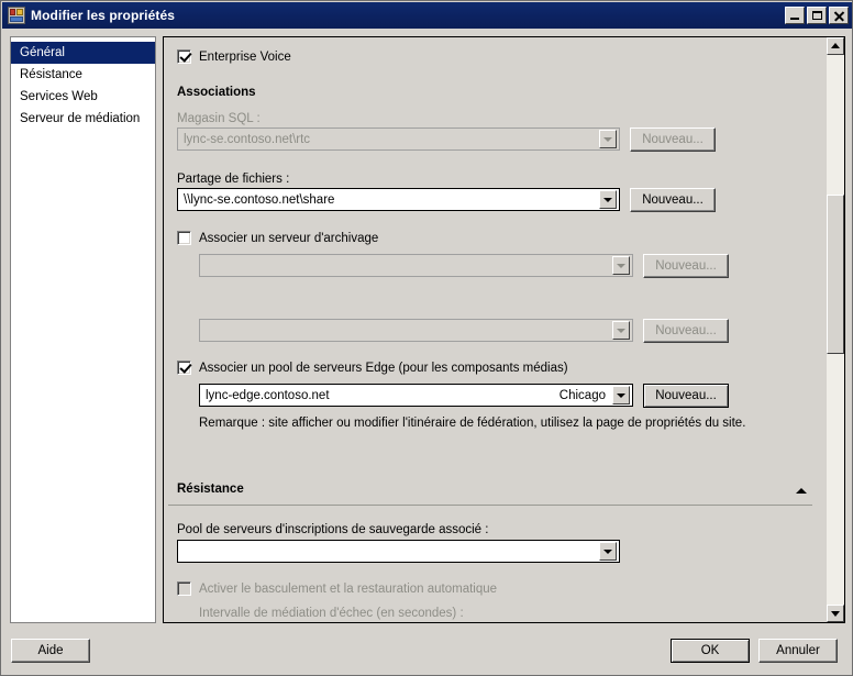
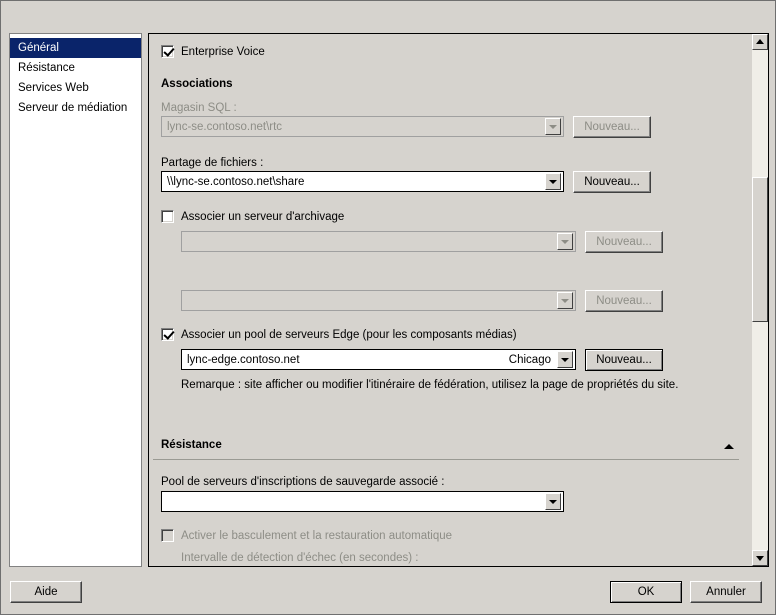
- Modifier les propriétés
  Général
  Résistance
  Services Web
  Serveur de médiation
  Enterprise Voice
  Associations
  Magasin SQL :
  lync-se.contoso.net\rtc
  Nouveau...
  Partage de fichiers :
  \\lync-se.contoso.net\share
  Nouveau...
  Associer un serveur d'archivage
  Nouveau...
  Nouveau...
  Associer un pool de serveurs Edge (pour les composants médias)
  lync-edge.contoso.net
  Chicago
  Nouveau...
  Remarque : site afficher ou modifier l'itinéraire de fédération, utilisez la page de propriétés du site.
  Résistance
  Pool de serveurs d'inscriptions de sauvegarde associé :
  Activer le basculement et la restauration automatique
- Intervalle de médiation d'échec (en secondes) :
+ Intervalle de détection d'échec (en secondes) :
  Aide
  OK
  Annuler
